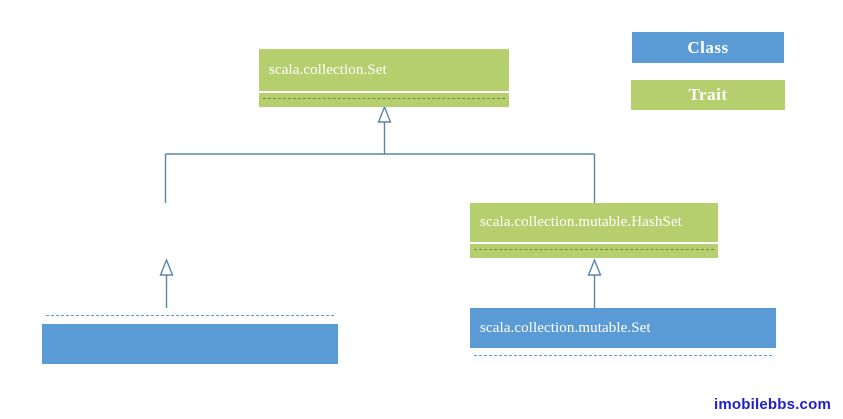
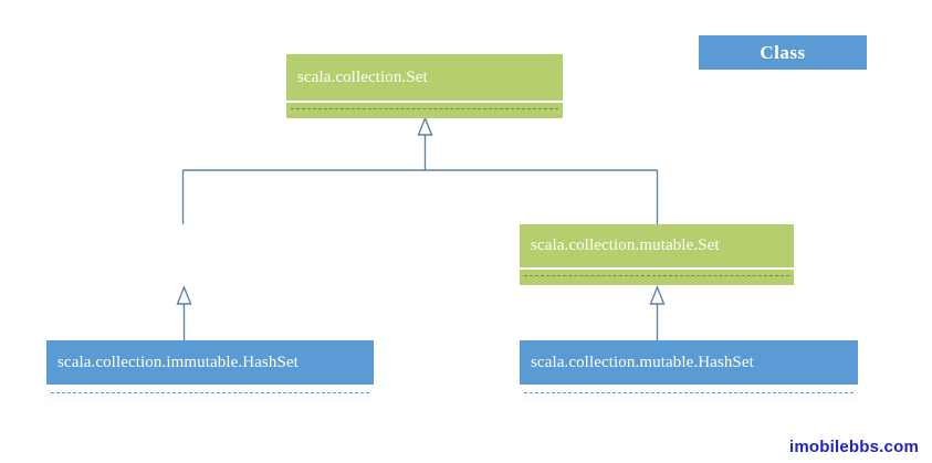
  scala.collection.Set
- scala.collection.mutable.HashSet
+ scala.collection.mutable.Set
+ scala.collection.immutable.HashSet
- scala.collection.mutable.Set
+ scala.collection.mutable.HashSet
  Class
- Trait
  imobilebbs.com
